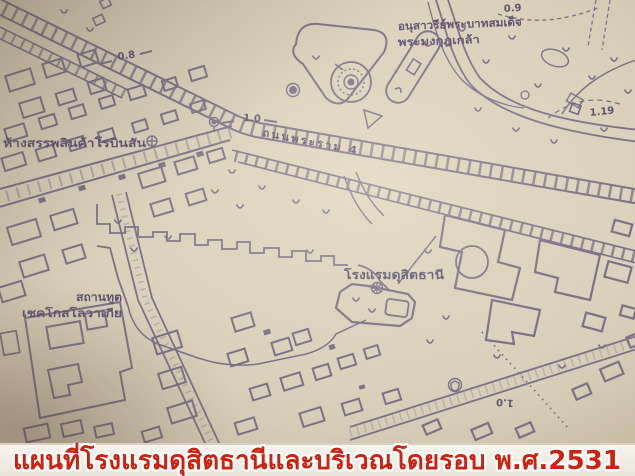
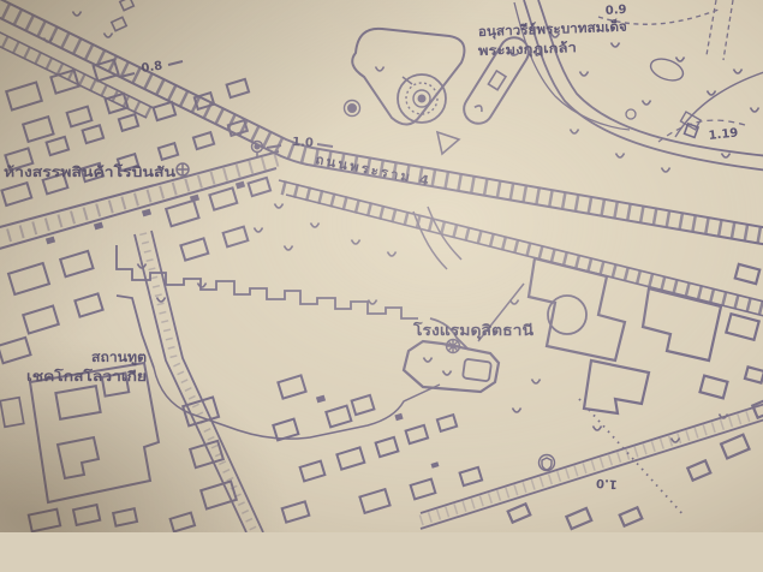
- แผนที่โรงแรมดุสิตธานีและบริเวณโดยรอบ พ.ศ.2531
